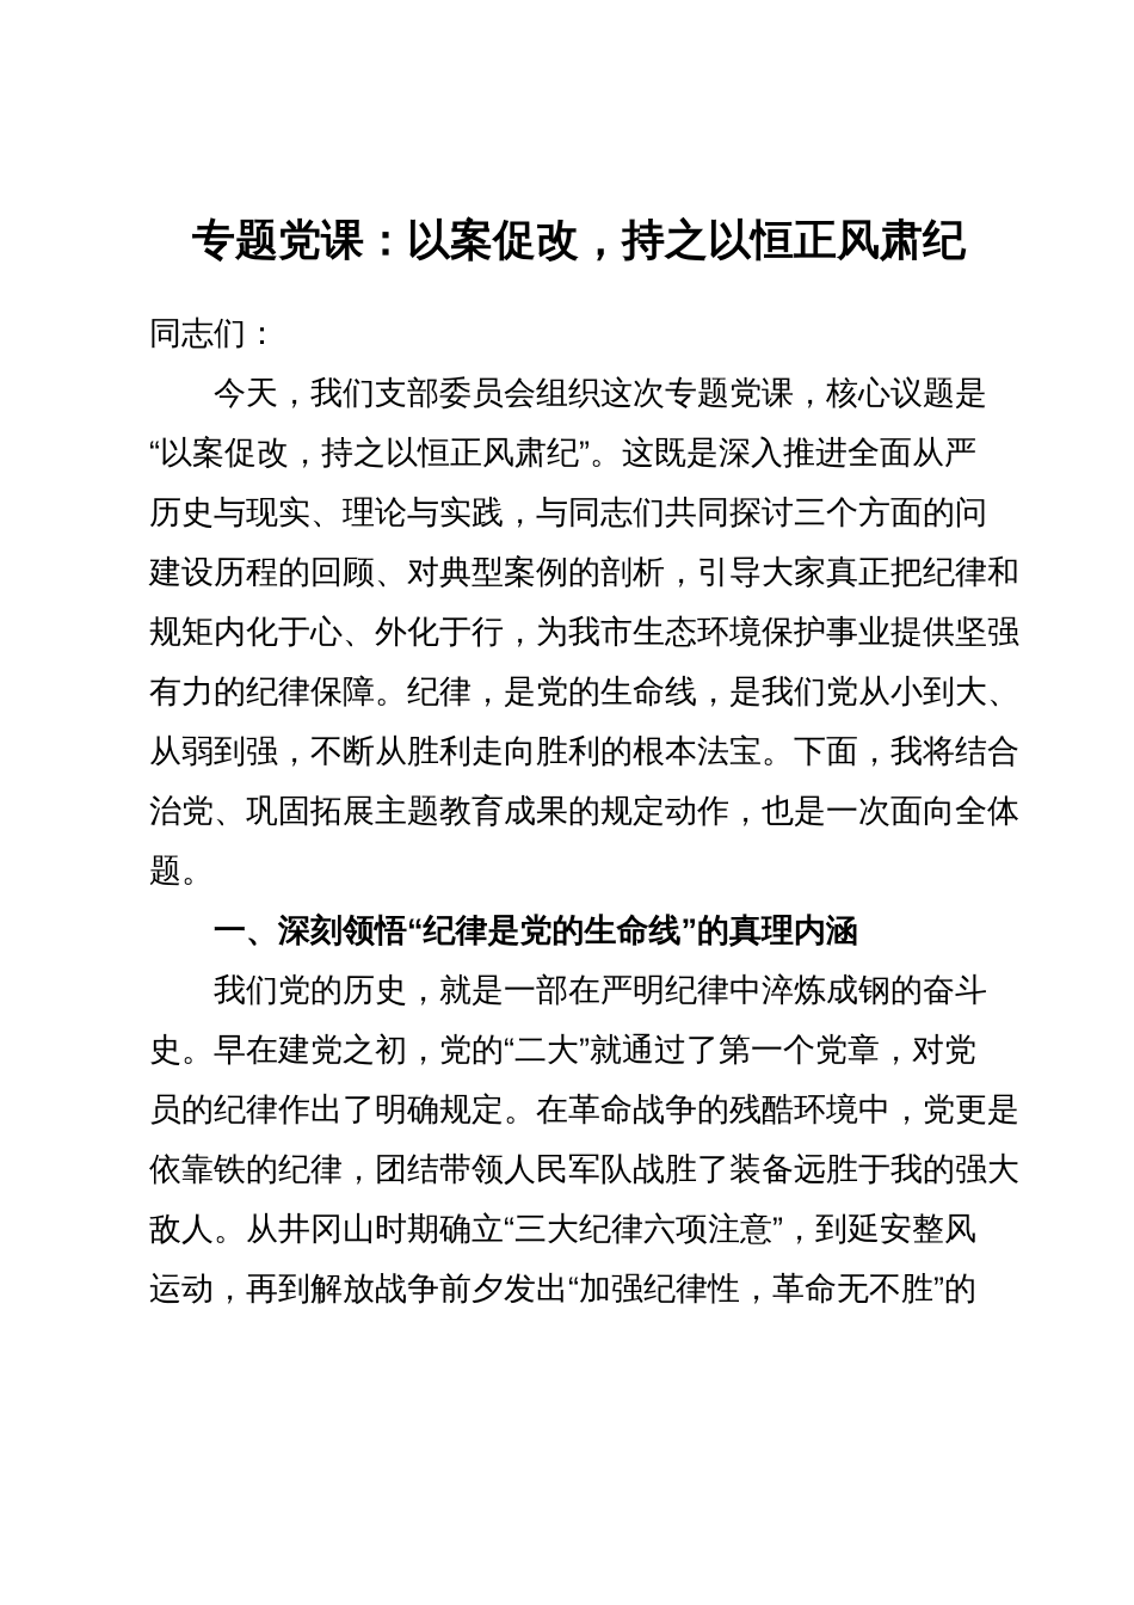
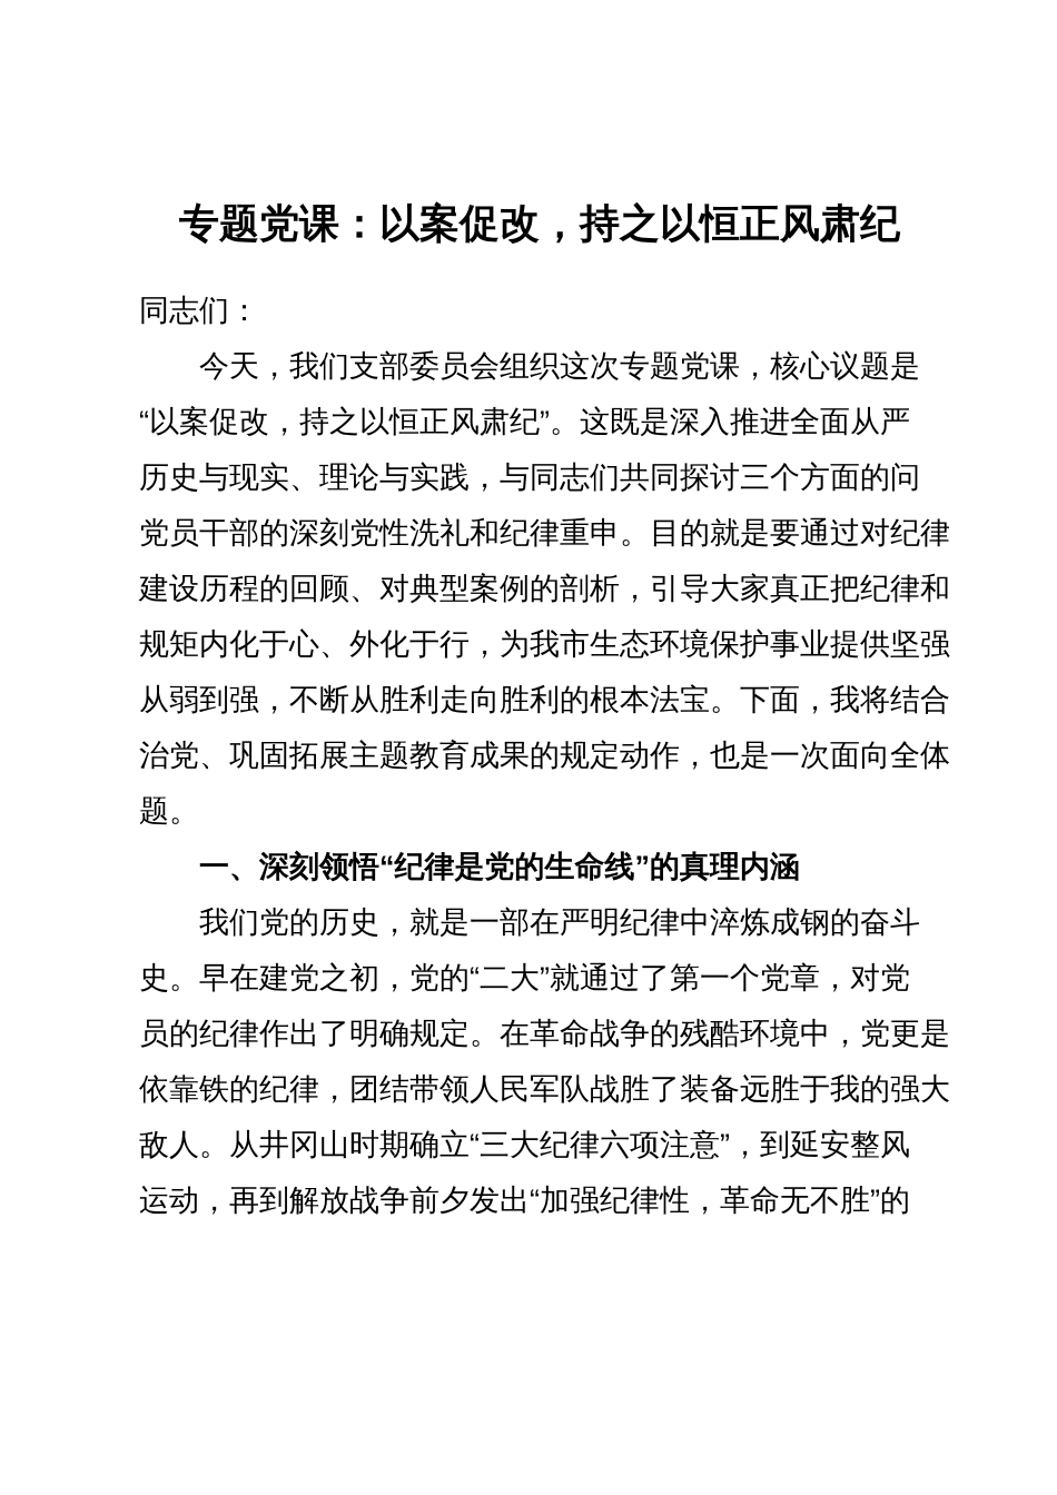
  专题党课：以案促改，持之以恒正风肃纪
  同志们：
  今天，我们支部委员会组织这次专题党课，核心议题是
  “以案促改，持之以恒正风肃纪”。这既是深入推进全面从严
  历史与现实、理论与实践，与同志们共同探讨三个方面的问
+ 党员干部的深刻党性洗礼和纪律重申。目的就是要通过对纪律
  建设历程的回顾、对典型案例的剖析，引导大家真正把纪律和
  规矩内化于心、外化于行，为我市生态环境保护事业提供坚强
- 有力的纪律保障。纪律，是党的生命线，是我们党从小到大、
  从弱到强，不断从胜利走向胜利的根本法宝。下面，我将结合
  治党、巩固拓展主题教育成果的规定动作，也是一次面向全体
  题。
  一、深刻领悟“纪律是党的生命线”的真理内涵
  我们党的历史，就是一部在严明纪律中淬炼成钢的奋斗
  史。早在建党之初，党的“二大”就通过了第一个党章，对党
  员的纪律作出了明确规定。在革命战争的残酷环境中，党更是
  依靠铁的纪律，团结带领人民军队战胜了装备远胜于我的强大
  敌人。从井冈山时期确立“三大纪律六项注意”，到延安整风
  运动，再到解放战争前夕发出“加强纪律性，革命无不胜”的
